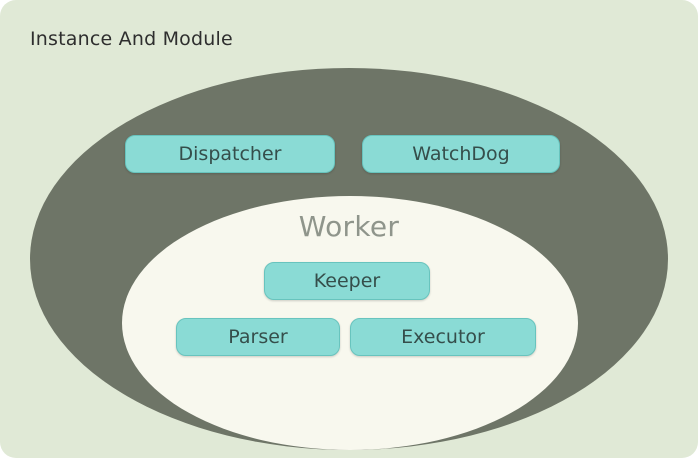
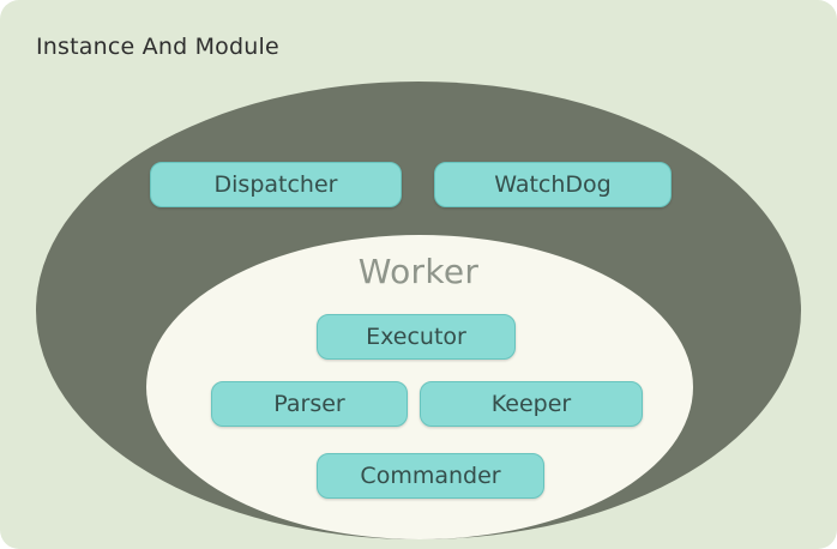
  Instance And Module
  Worker
  Dispatcher
  WatchDog
- Keeper
+ Executor
  Parser
- Executor
+ Keeper
+ Commander
